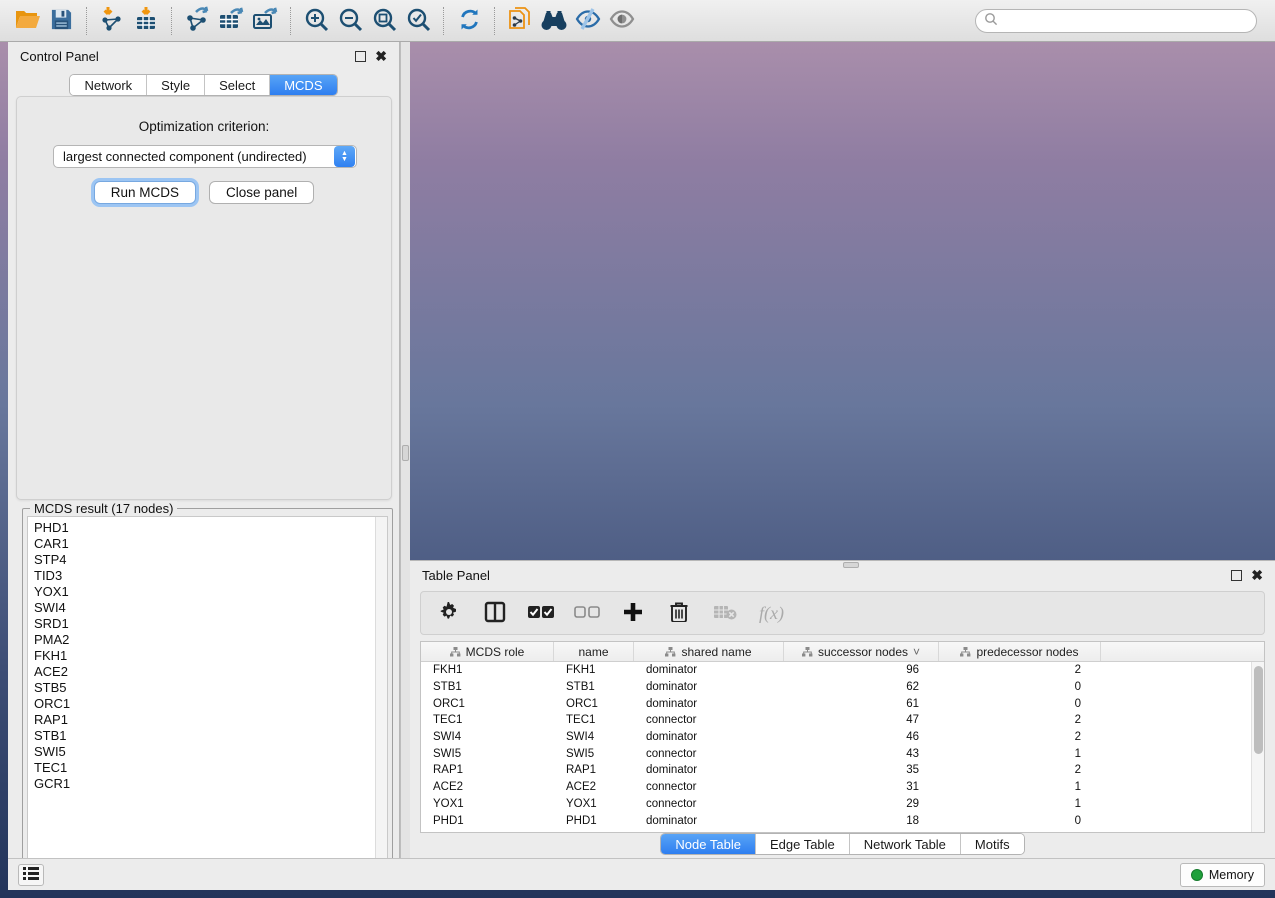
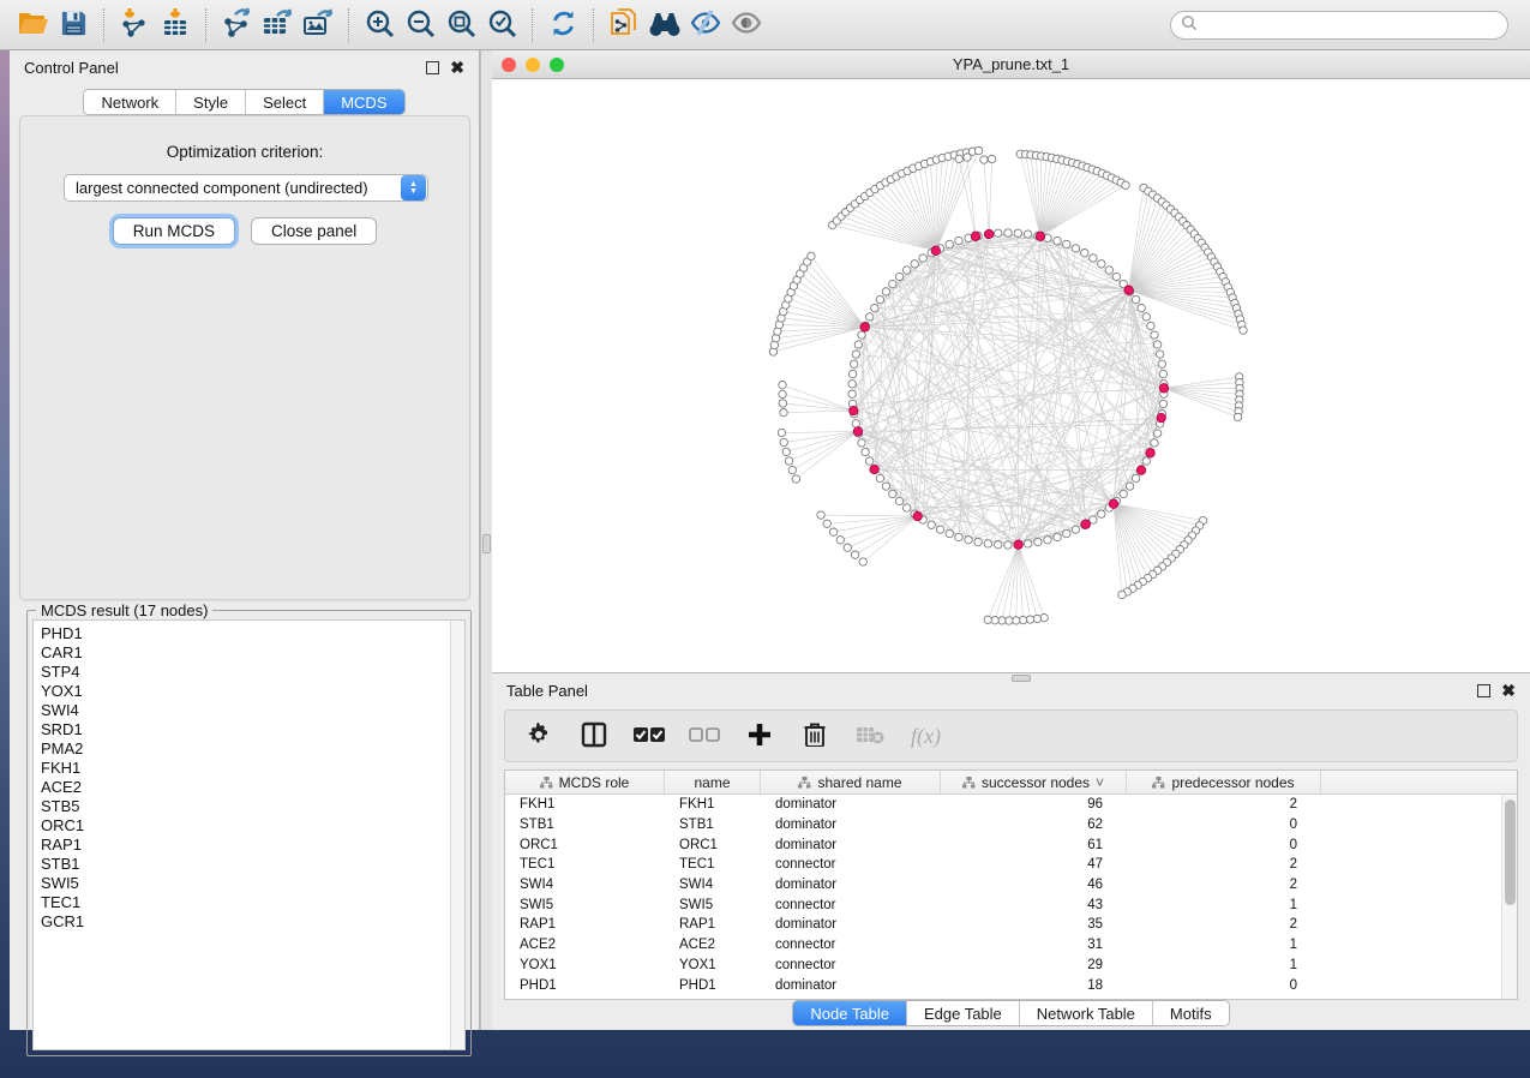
  Control Panel
  ✖
  Network
  Style
  Select
  MCDS
  Optimization criterion:
  largest connected component (undirected)
  Run MCDS
  Close panel
  MCDS result (17 nodes)
  PHD1
  CAR1
  STP4
- TID3
  YOX1
  SWI4
  SRD1
  PMA2
  FKH1
  ACE2
  STB5
  ORC1
  RAP1
  STB1
  SWI5
  TEC1
  GCR1
+ YPA_prune.txt_1
  Table Panel
  ✖
  f(x)
  MCDS role
  name
  shared name
  successor nodes
  ˅
  predecessor nodes
  FKH1
  FKH1
  dominator
  96
  2
  STB1
  STB1
  dominator
  62
  0
  ORC1
  ORC1
  dominator
  61
  0
  TEC1
  TEC1
  connector
  47
  2
  SWI4
  SWI4
  dominator
  46
  2
  SWI5
  SWI5
  connector
  43
  1
  RAP1
  RAP1
  dominator
  35
  2
  ACE2
  ACE2
  connector
  31
  1
  YOX1
  YOX1
  connector
  29
  1
  PHD1
  PHD1
  dominator
  18
  0
  Node Table
  Edge Table
  Network Table
  Motifs
- Memory
